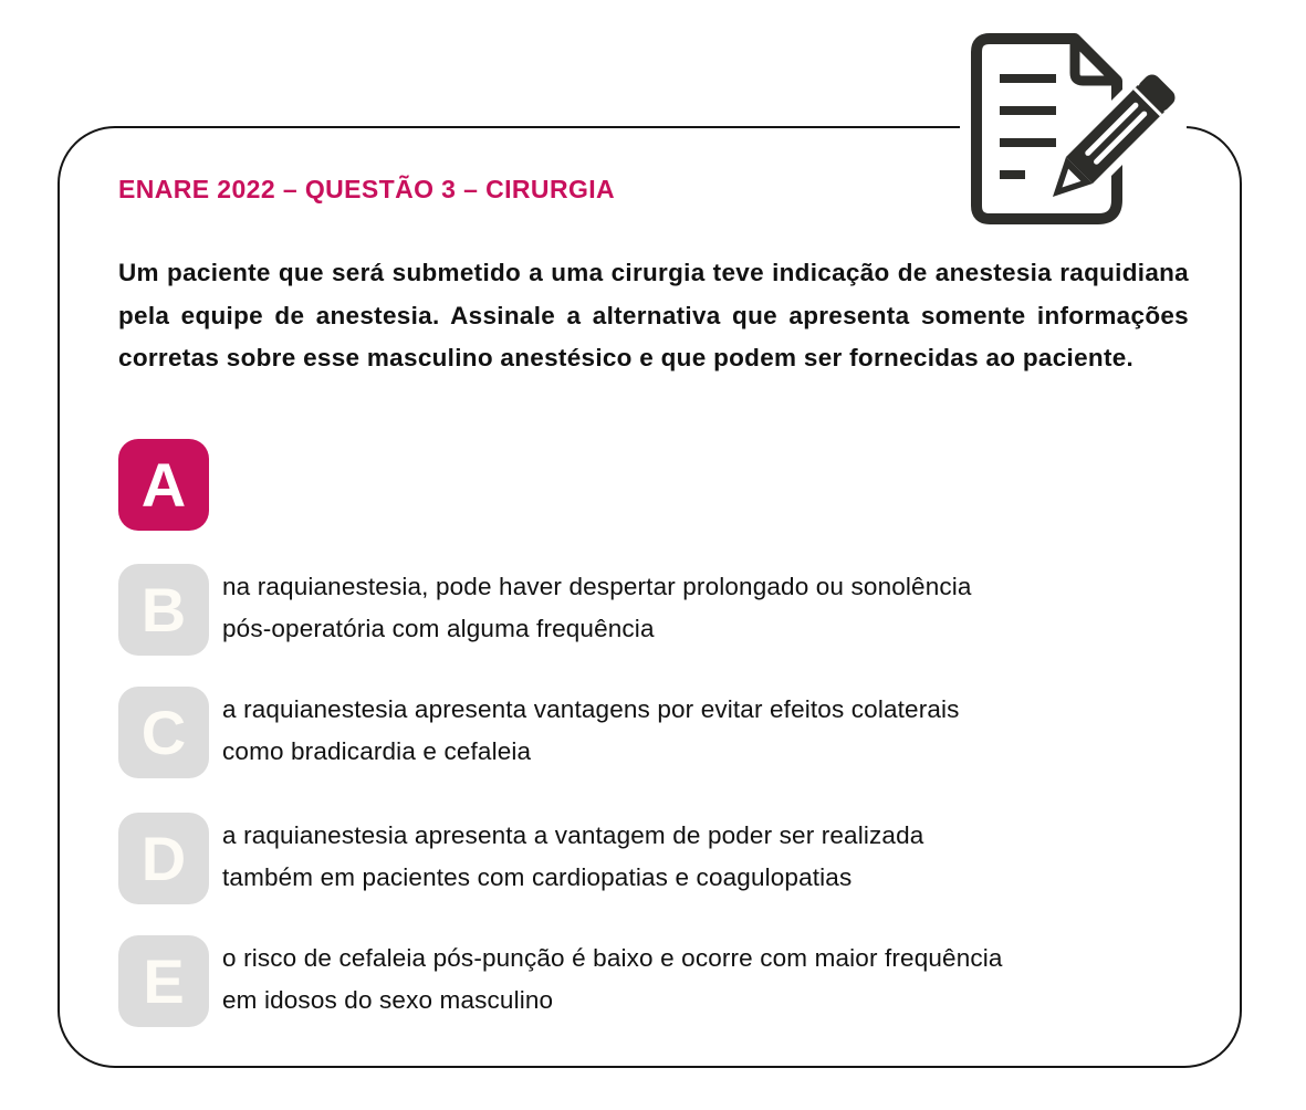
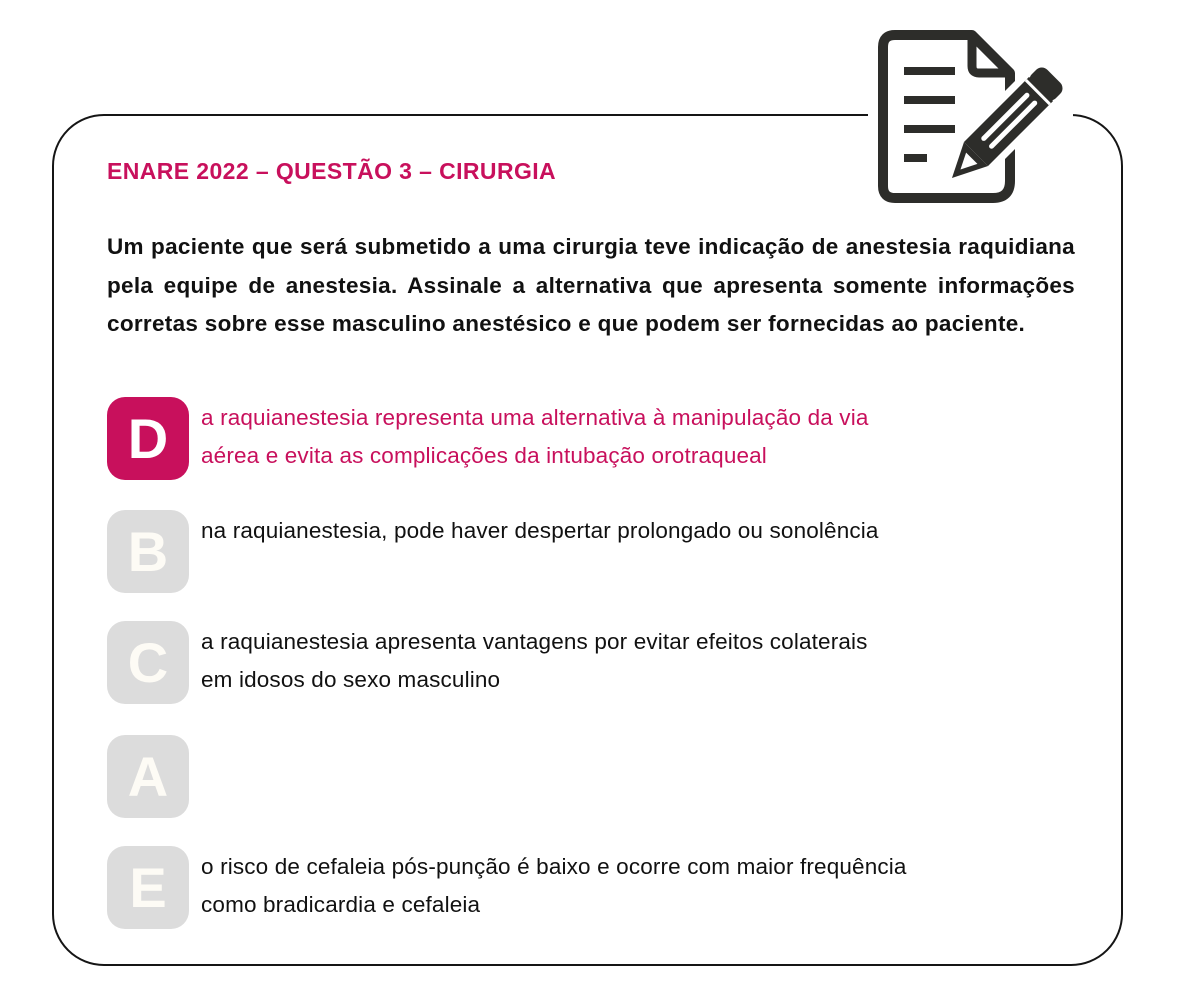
  ENARE 2022 – QUESTÃO 3 – CIRURGIA
  Um paciente que será submetido a uma cirurgia teve indicação de anestesia raquidiana pela equipe de anestesia. Assinale a alternativa que apresenta somente informações corretas sobre esse masculino anestésico e que podem ser fornecidas ao paciente.
- A
+ D
+ a raquianestesia representa uma alternativa à manipulação da via
+ aérea e evita as complicações da intubação orotraqueal
  B
  na raquianestesia, pode haver despertar prolongado ou sonolência
- pós-operatória com alguma frequência
  C
  a raquianestesia apresenta vantagens por evitar efeitos colaterais
- como bradicardia e cefaleia
+ em idosos do sexo masculino
- D
+ A
- a raquianestesia apresenta a vantagem de poder ser realizada
- também em pacientes com cardiopatias e coagulopatias
  E
  o risco de cefaleia pós-punção é baixo e ocorre com maior frequência
- em idosos do sexo masculino
+ como bradicardia e cefaleia
